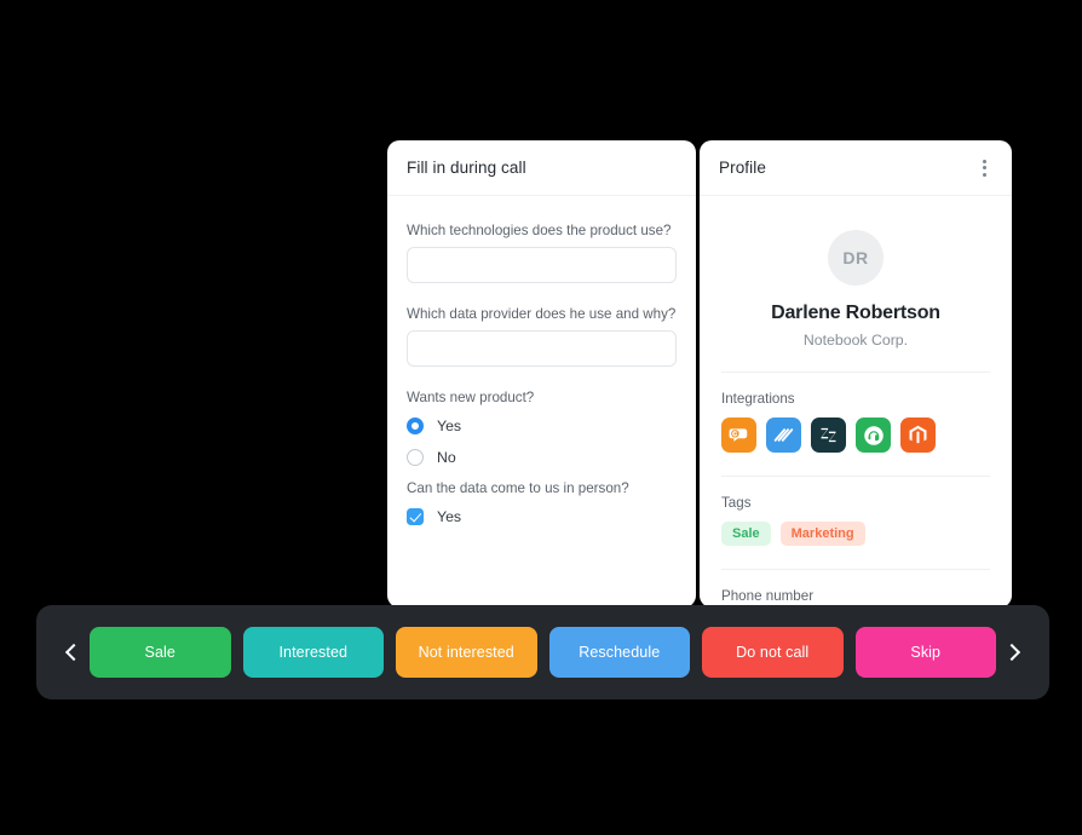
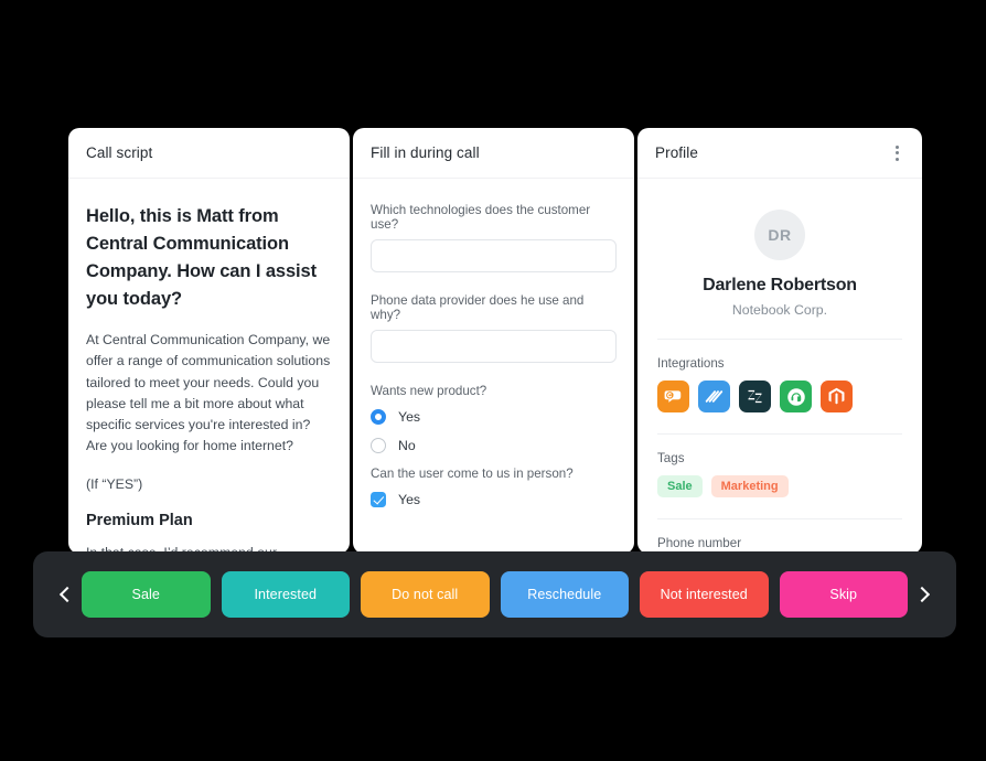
+ Call script
+ Hello, this is Matt from Central Communication Company. How can I assist you today?
+ At Central Communication Company, we offer a range of communication solutions tailored to meet your needs. Could you please tell me a bit more about what specific services you're interested in? Are you looking for home internet?
+ (If “YES”)
+ Premium Plan
  Fill in during call
- Which technologies does the product use?
+ Which technologies does the customer use?
- Which data provider does he use and why?
+ Phone data provider does he use and why?
  Wants new product?
  Yes
  No
- Can the data come to us in person?
+ Can the user come to us in person?
  Yes
  Profile
  DR
  Darlene Robertson
  Notebook Corp.
  Integrations
  Tags
  Sale
  Marketing
  Phone number
  Sale
  Interested
- Not interested
+ Do not call
  Reschedule
- Do not call
+ Not interested
  Skip
